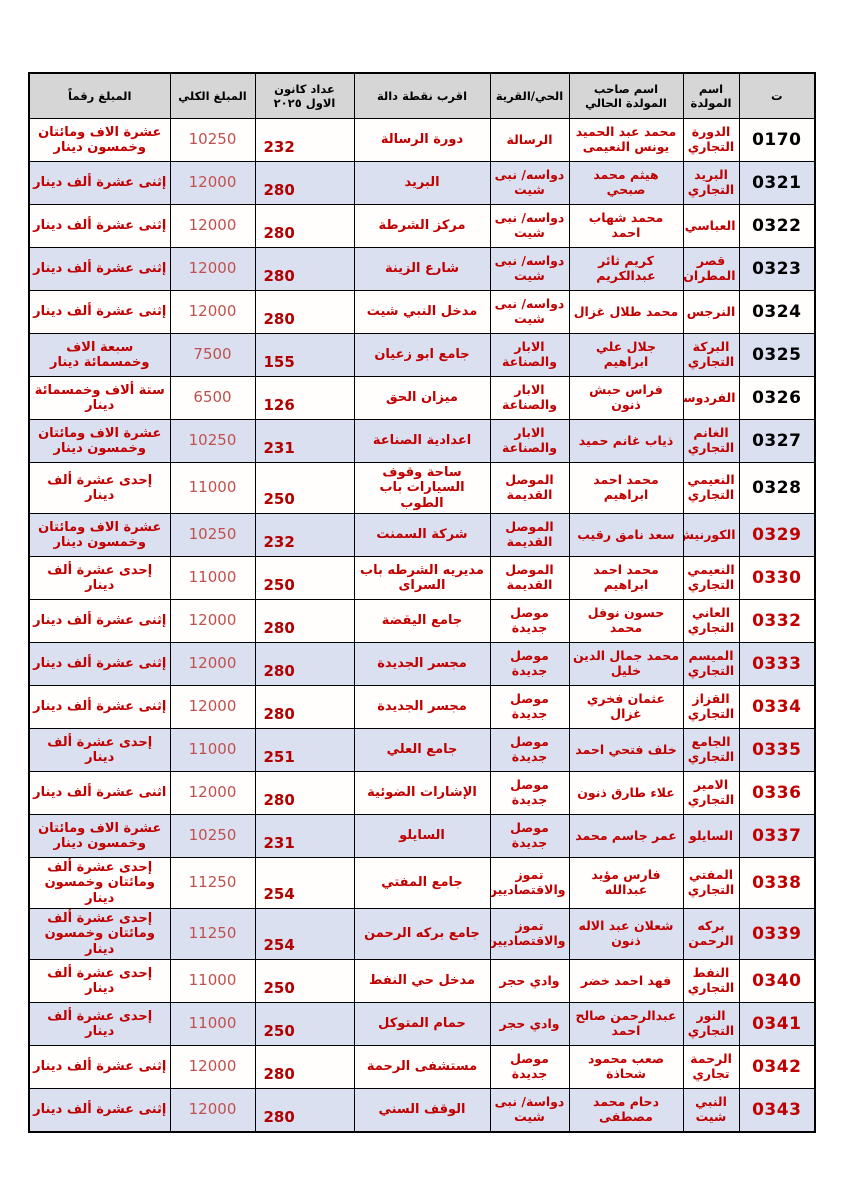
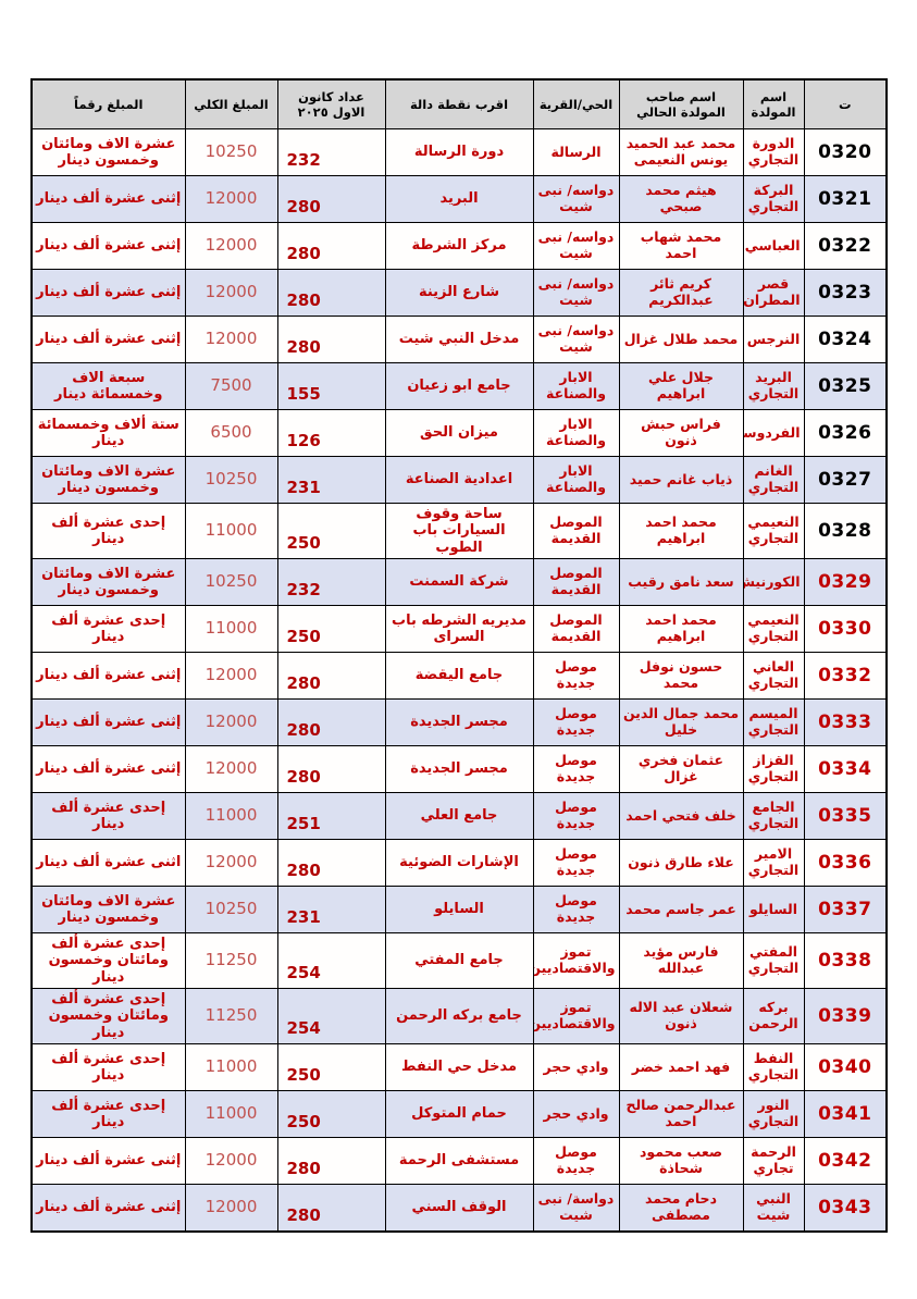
  ت	اسم المولدة	اسم صاحب المولدة الحالي	الحي/القرية	اقرب نقطة دالة	عداد كانون الاول ٢٠٢٥	المبلغ الكلي	المبلغ رقماً
- 0170	الدورة التجاري	محمد عبد الحميد يونس النعيمى	الرسالة	دورة الرسالة	232	10250	عشرة الاف ومائتان وخمسون دينار
+ 0320	الدورة التجاري	محمد عبد الحميد يونس النعيمى	الرسالة	دورة الرسالة	232	10250	عشرة الاف ومائتان وخمسون دينار
- 0321	البريد التجاري	هيثم محمد صبحي	دواسه/ نبى شيت	البريد	280	12000	إثنى عشرة ألف دينار
+ 0321	البركة التجاري	هيثم محمد صبحي	دواسه/ نبى شيت	البريد	280	12000	إثنى عشرة ألف دينار
  0322	العباسي	محمد شهاب احمد	دواسه/ نبى شيت	مركز الشرطة	280	12000	إثنى عشرة ألف دينار
  0323	قصر المطران	كريم ثائر عبدالكريم	دواسه/ نبى شيت	شارع الزينة	280	12000	إثنى عشرة ألف دينار
  0324	النرجس	محمد طلال غزال	دواسه/ نبى شيت	مدخل النبي شيت	280	12000	إثنى عشرة ألف دينار
- 0325	البركة التجاري	جلال علي ابراهيم	الابار والصناعة	جامع ابو زعيان	155	7500	سبعة الاف وخمسمائة دينار
+ 0325	البريد التجاري	جلال علي ابراهيم	الابار والصناعة	جامع ابو زعيان	155	7500	سبعة الاف وخمسمائة دينار
  0326	الفردوس	فراس حبش ذنون	الابار والصناعة	ميزان الحق	126	6500	ستة ألاف وخمسمائة دينار
  0327	الغانم التجاري	ذياب غانم حميد	الابار والصناعة	اعدادية الصناعة	231	10250	عشرة الاف ومائتان وخمسون دينار
  0328	النعيمي التجاري	محمد احمد ابراهيم	الموصل القديمة	ساحة وقوف السيارات باب الطوب	250	11000	إحدى عشرة ألف دينار
  0329	الكورنيش	سعد نامق رقيب	الموصل القديمة	شركة السمنت	232	10250	عشرة الاف ومائتان وخمسون دينار
  0330	النعيمي التجاري	محمد احمد ابراهيم	الموصل القديمة	مديريه الشرطه باب السراى	250	11000	إحدى عشرة ألف دينار
  0332	العاني التجاري	حسون نوفل محمد	موصل جديدة	جامع اليقضة	280	12000	إثنى عشرة ألف دينار
  0333	الميسم التجاري	محمد جمال الدين خليل	موصل جديدة	مجسر الجديدة	280	12000	إثنى عشرة ألف دينار
  0334	القزاز التجاري	عثمان فخري غزال	موصل جديدة	مجسر الجديدة	280	12000	إثنى عشرة ألف دينار
  0335	الجامع التجاري	خلف فتحي احمد	موصل جديدة	جامع العلي	251	11000	إحدى عشرة ألف دينار
  0336	الامير التجاري	علاء طارق ذنون	موصل جديدة	الإشارات الضوئية	280	12000	اثنى عشرة ألف دينار
  0337	السايلو	عمر جاسم محمد	موصل جديدة	السايلو	231	10250	عشرة الاف ومائتان وخمسون دينار
  0338	المفتي التجاري	فارس مؤيد عبدالله	تموز والاقتصاديين	جامع المفتي	254	11250	إحدى عشرة ألف ومائتان وخمسون دينار
  0339	بركه الرحمن	شعلان عبد الاله ذنون	تموز والاقتصاديين	جامع بركه الرحمن	254	11250	إحدى عشرة ألف ومائتان وخمسون دينار
  0340	النفط التجاري	فهد احمد خضر	وادي حجر	مدخل حي النفط	250	11000	إحدى عشرة ألف دينار
  0341	النور التجاري	عبدالرحمن صالح احمد	وادي حجر	حمام المتوكل	250	11000	إحدى عشرة ألف دينار
  0342	الرحمة تجاري	صعب محمود شحاذة	موصل جديدة	مستشفى الرحمة	280	12000	إثنى عشرة ألف دينار
  0343	النبي شيت	دحام محمد مصطفى	دواسة/ نبى شيت	الوقف السني	280	12000	إثنى عشرة ألف دينار
